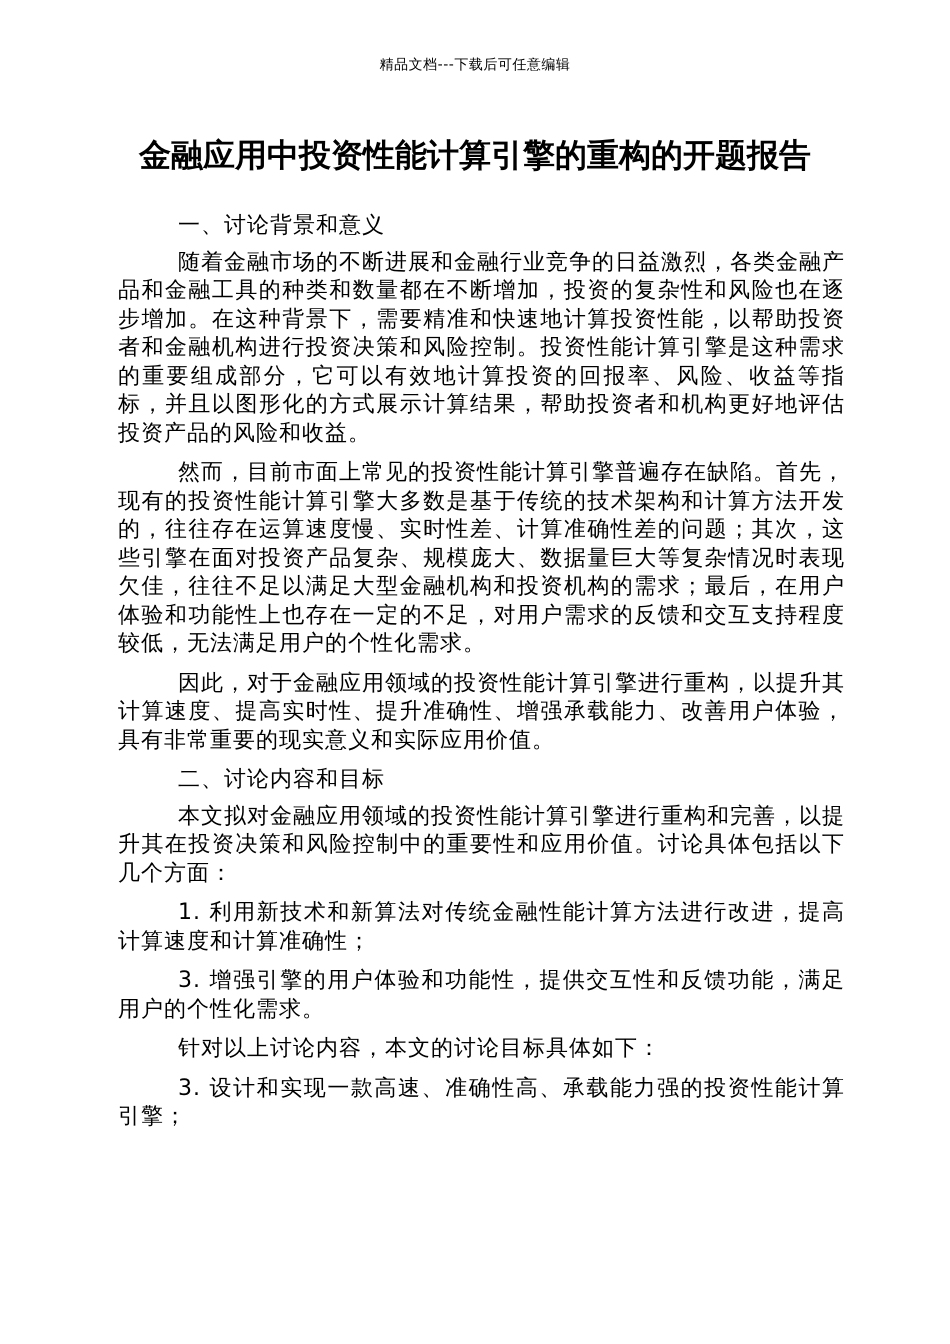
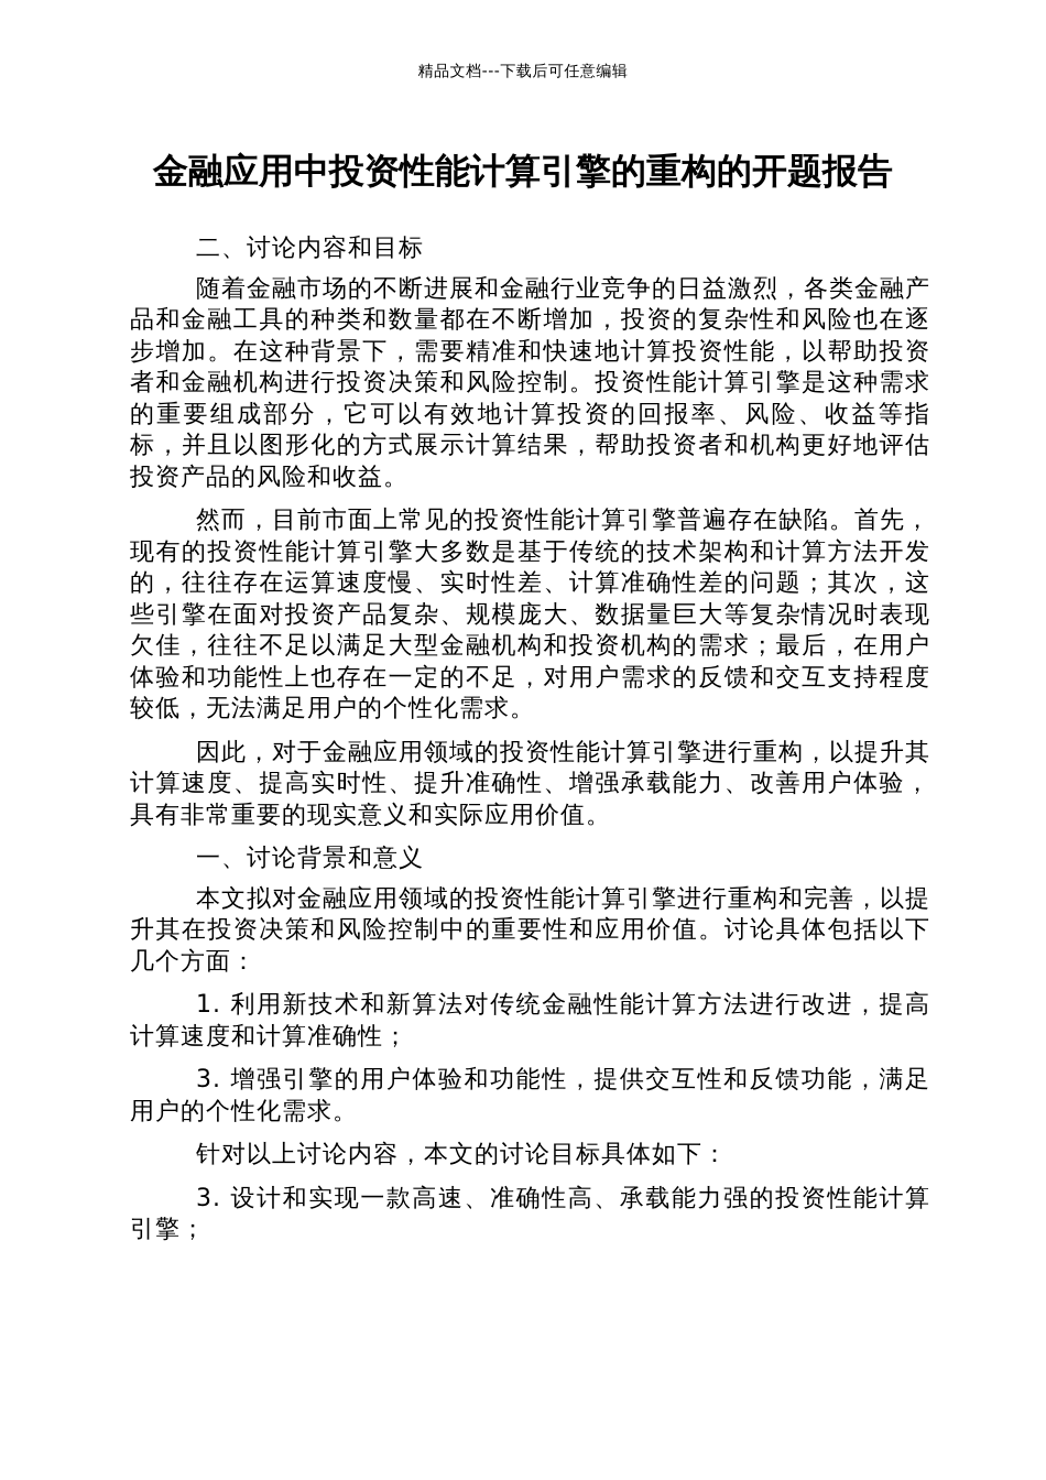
  精品文档---下载后可任意编辑
  金融应用中投资性能计算引擎的重构的开题报告
- 一、讨论背景和意义
+ 二、讨论内容和目标
  随着金融市场的不断进展和金融行业竞争的日益激烈，各类金融产品和金融工具的种类和数量都在不断增加，投资的复杂性和风险也在逐步增加。在这种背景下，需要精准和快速地计算投资性能，以帮助投资者和金融机构进行投资决策和风险控制。投资性能计算引擎是这种需求的重要组成部分，它可以有效地计算投资的回报率、风险、收益等指标，并且以图形化的方式展示计算结果，帮助投资者和机构更好地评估投资产品的风险和收益。
  然而，目前市面上常见的投资性能计算引擎普遍存在缺陷。首先，现有的投资性能计算引擎大多数是基于传统的技术架构和计算方法开发的，往往存在运算速度慢、实时性差、计算准确性差的问题；其次，这些引擎在面对投资产品复杂、规模庞大、数据量巨大等复杂情况时表现欠佳，往往不足以满足大型金融机构和投资机构的需求；最后，在用户体验和功能性上也存在一定的不足，对用户需求的反馈和交互支持程度较低，无法满足用户的个性化需求。
  因此，对于金融应用领域的投资性能计算引擎进行重构，以提升其计算速度、提高实时性、提升准确性、增强承载能力、改善用户体验，具有非常重要的现实意义和实际应用价值。
- 二、讨论内容和目标
+ 一、讨论背景和意义
  本文拟对金融应用领域的投资性能计算引擎进行重构和完善，以提升其在投资决策和风险控制中的重要性和应用价值。讨论具体包括以下几个方面：
  1. 利用新技术和新算法对传统金融性能计算方法进行改进，提高计算速度和计算准确性；
  3. 增强引擎的用户体验和功能性，提供交互性和反馈功能，满足用户的个性化需求。
  针对以上讨论内容，本文的讨论目标具体如下：
  3. 设计和实现一款高速、准确性高、承载能力强的投资性能计算引擎；
